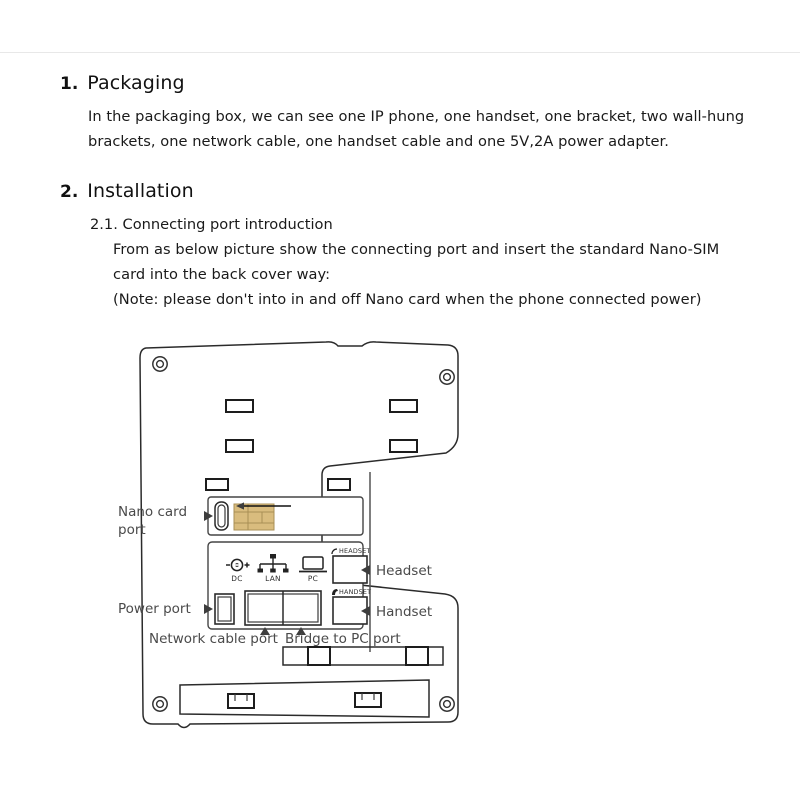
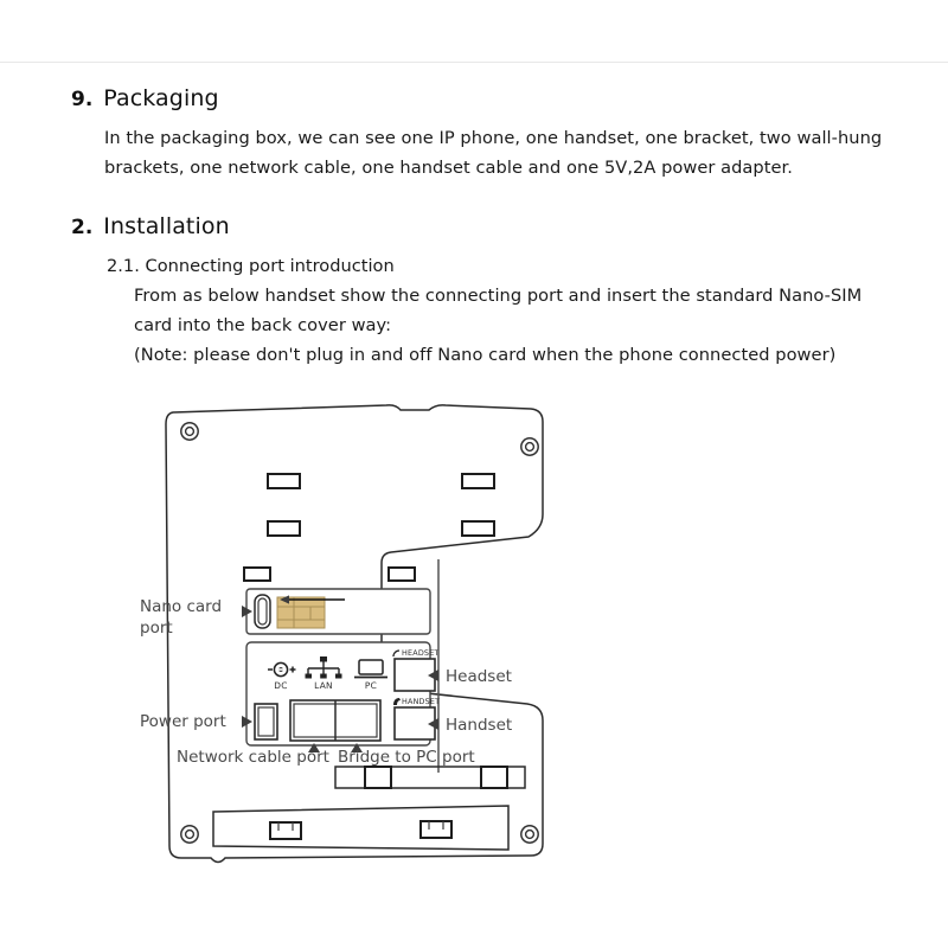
- 1.
+ 9.
  Packaging
  In the packaging box, we can see one IP phone, one handset, one bracket, two wall-hung brackets, one network cable, one handset cable and one 5V,2A power adapter.
  2.
  Installation
  2.1. Connecting port introduction
- From as below picture show the connecting port and insert the standard Nano-SIM card into the back cover way:
+ From as below handset show the connecting port and insert the standard Nano-SIM card into the back cover way:
- (Note: please don't into in and off Nano card when the phone connected power)
+ (Note: please don't plug in and off Nano card when the phone connected power)
  DC
  LAN
  PC
  HEADSET
  HANDSET
  Nano card
  port
  Power port
  Headset
  Handset
  Network cable port
  Bridge to PC port
